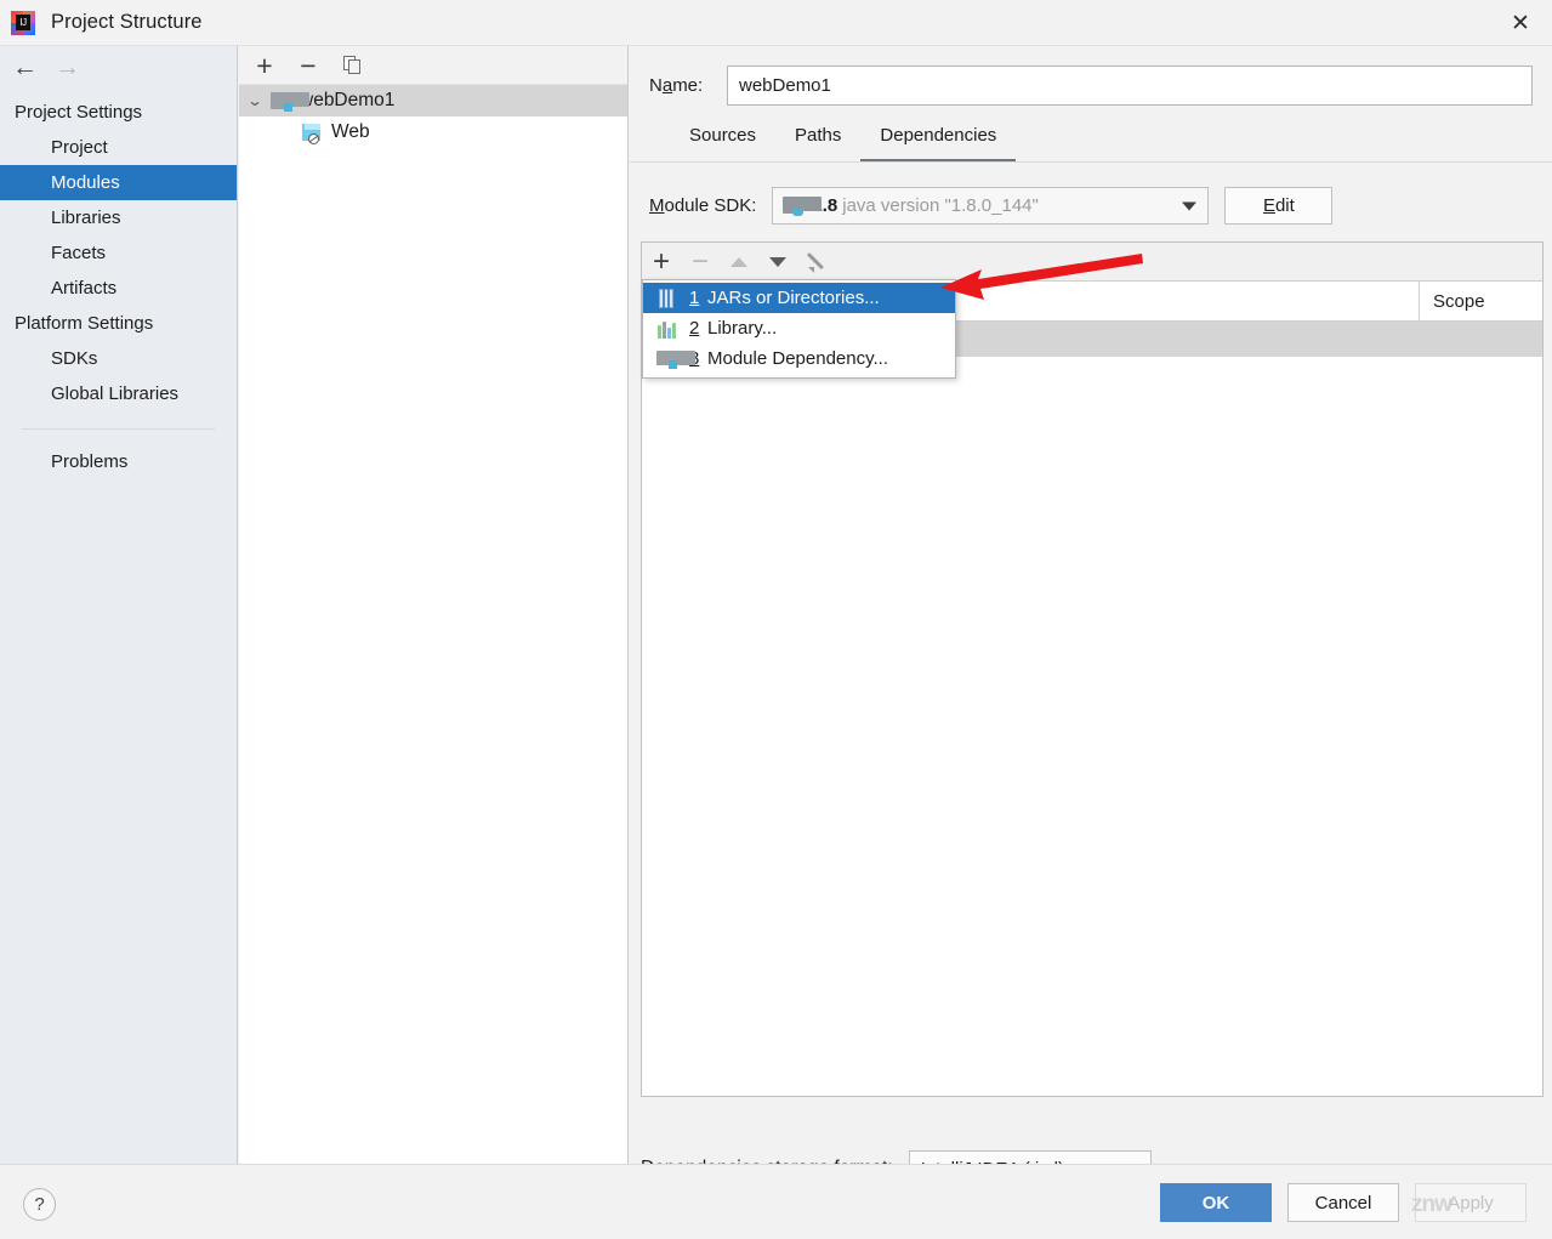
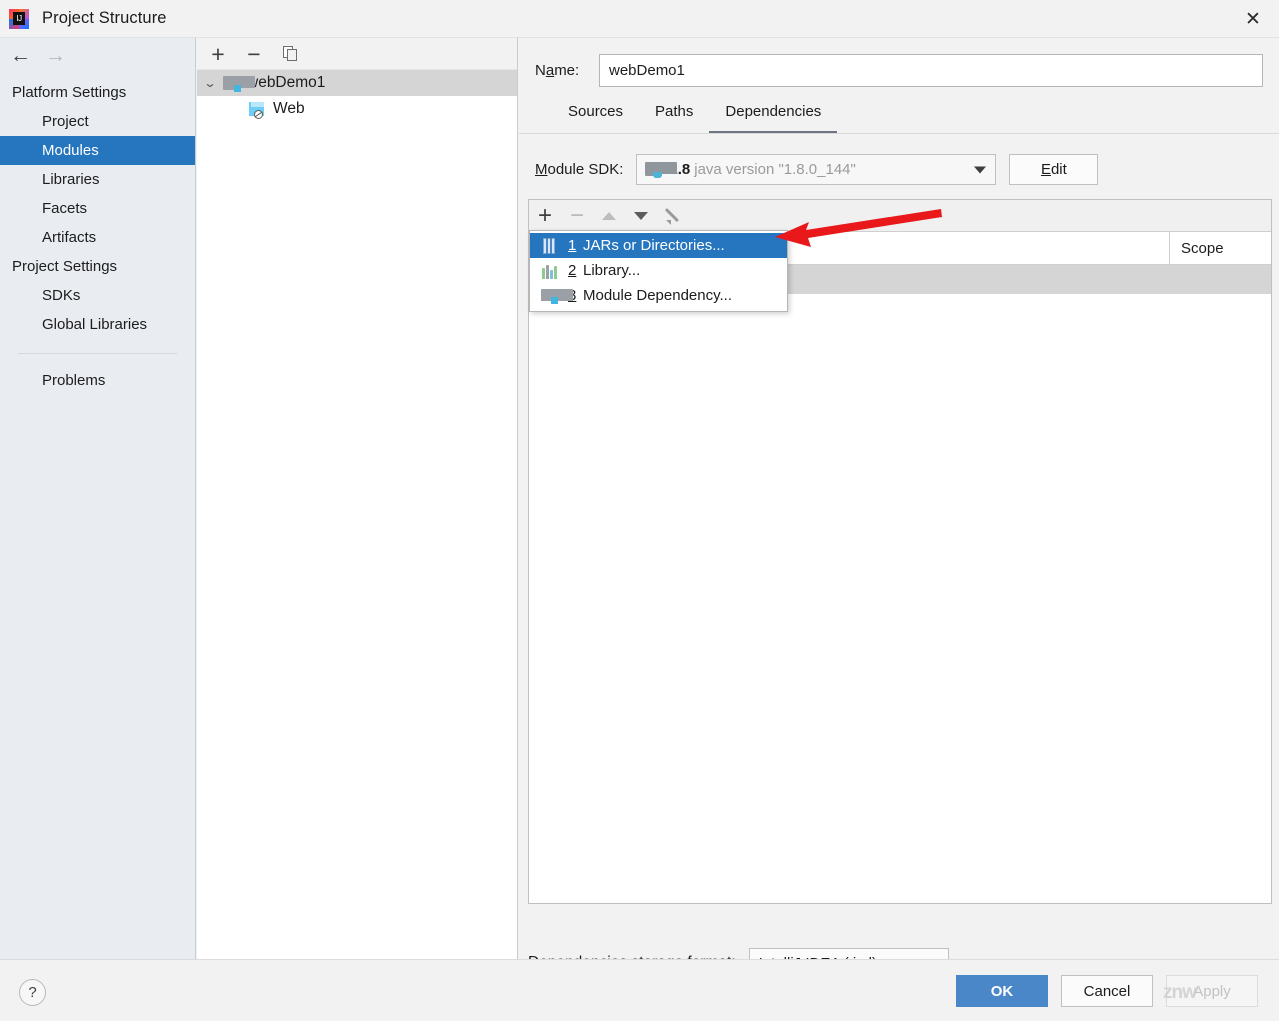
  IJ
  Project Structure
  ✕
  ←
  →
- Project Settings
+ Platform Settings
  Project
  Modules
  Libraries
  Facets
  Artifacts
- Platform Settings
+ Project Settings
  SDKs
  Global Libraries
  Problems
  +
  −
  ⌄
  ebDemo1
  Web
  Name:
  webDemo1
  Sources
  Paths
  Dependencies
  Module SDK:
  java version "1.8.0_144"
  Edit
  +
  −
  Scope
  1
  JARs or Directories...
  2
  Library...
  Module Dependency...
  ?
  znw
  OK
  Cancel
  Apply
